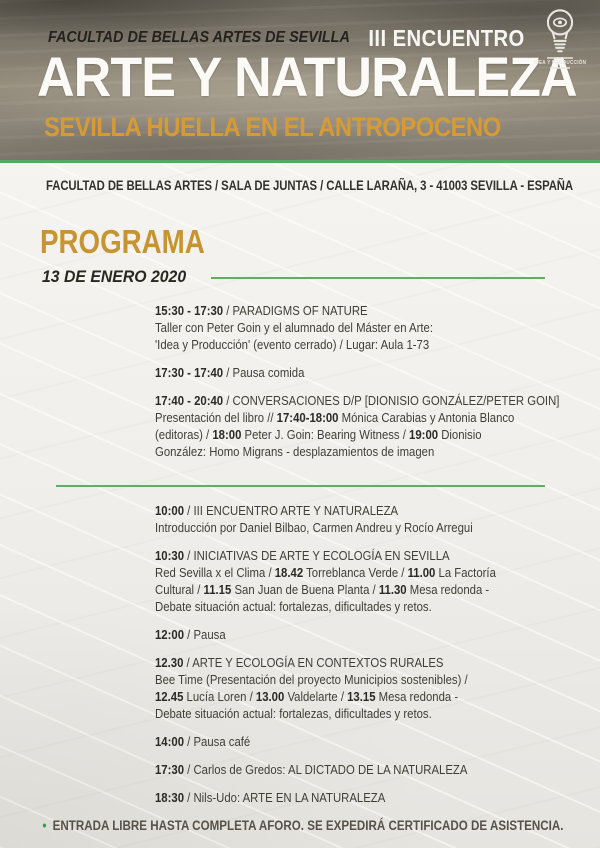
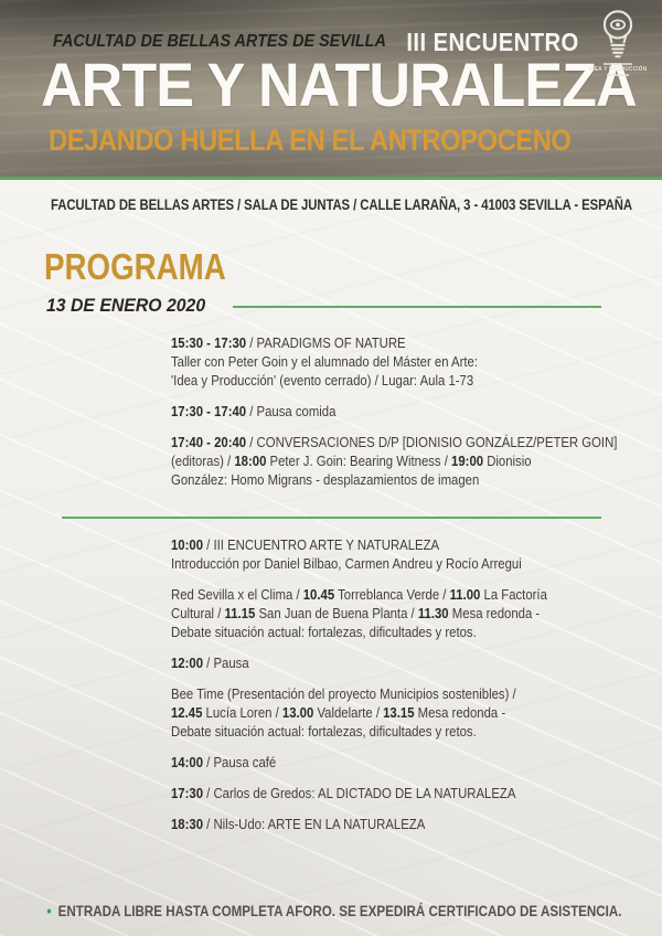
  FACULTAD DE BELLAS ARTES DE SEVILLA
  III ENCUENTRO
  ARTE Y NATURALEZA
- SEVILLA HUELLA EN EL ANTROPOCENO
+ DEJANDO HUELLA EN EL ANTROPOCENO
  FACULTAD DE BELLAS ARTES / SALA DE JUNTAS / CALLE LARAÑA, 3 - 41003 SEVILLA - ESPAÑA
  PROGRAMA
  13 DE ENERO 2020
  15:30 - 17:30 / PARADIGMS OF NATURE
  Taller con Peter Goin y el alumnado del Máster en Arte:
  'Idea y Producción' (evento cerrado) / Lugar: Aula 1-73
  17:30 - 17:40 / Pausa comida
  17:40 - 20:40 / CONVERSACIONES D/P [DIONISIO GONZÁLEZ/PETER GOIN]
- Presentación del libro // 17:40-18:00 Mónica Carabias y Antonia Blanco
  (editoras) / 18:00 Peter J. Goin: Bearing Witness / 19:00 Dionisio
  González: Homo Migrans - desplazamientos de imagen
  10:00 / III ENCUENTRO ARTE Y NATURALEZA
  Introducción por Daniel Bilbao, Carmen Andreu y Rocío Arregui
- 10:30 / INICIATIVAS DE ARTE Y ECOLOGÍA EN SEVILLA
- Red Sevilla x el Clima / 18.42 Torreblanca Verde / 11.00 La Factoría
+ Red Sevilla x el Clima / 10.45 Torreblanca Verde / 11.00 La Factoría
  Cultural / 11.15 San Juan de Buena Planta / 11.30 Mesa redonda -
  Debate situación actual: fortalezas, dificultades y retos.
  12:00 / Pausa
- 12.30 / ARTE Y ECOLOGÍA EN CONTEXTOS RURALES
  Bee Time (Presentación del proyecto Municipios sostenibles) /
  12.45 Lucía Loren / 13.00 Valdelarte / 13.15 Mesa redonda -
  Debate situación actual: fortalezas, dificultades y retos.
  14:00 / Pausa café
  17:30 / Carlos de Gredos: AL DICTADO DE LA NATURALEZA
  18:30 / Nils-Udo: ARTE EN LA NATURALEZA
  • ENTRADA LIBRE HASTA COMPLETA AFORO. SE EXPEDIRÁ CERTIFICADO DE ASISTENCIA.
